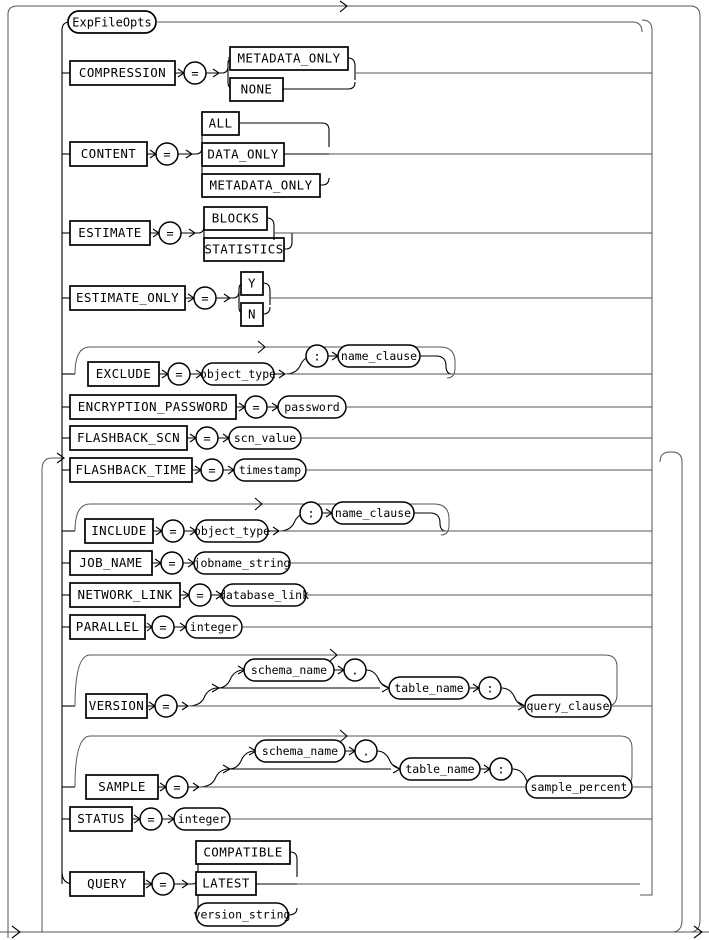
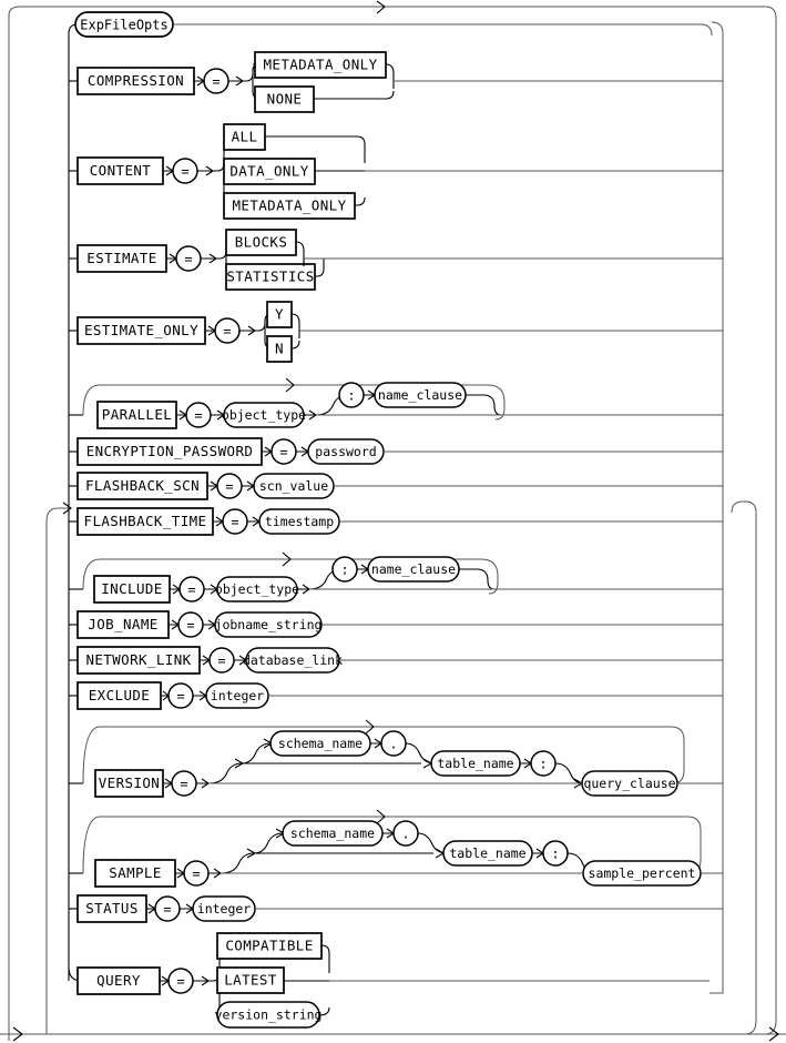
  ExpFileOpts
  COMPRESSION
  =
  METADATA_ONLY
  NONE
  CONTENT
  =
  ALL
  DATA_ONLY
  METADATA_ONLY
  ESTIMATE
  =
  BLOCKS
  STATISTICS
  ESTIMATE_ONLY
  =
  Y
  N
- EXCLUDE
+ PARALLEL
  =
  object_type
  :
  name_clause
  ENCRYPTION_PASSWORD
  =
  password
  FLASHBACK_SCN
  =
  scn_value
  FLASHBACK_TIME
  =
  timestamp
  INCLUDE
  =
  object_type
  :
  name_clause
  JOB_NAME
  =
  jobname_string
  NETWORK_LINK
  =
  database_link
- PARALLEL
+ EXCLUDE
  =
  integer
  VERSION
  =
  schema_name
  .
  table_name
  :
  query_clause
  SAMPLE
  =
  schema_name
  .
  table_name
  :
  sample_percent
  STATUS
  =
  integer
  QUERY
  =
  COMPATIBLE
  LATEST
  version_string
